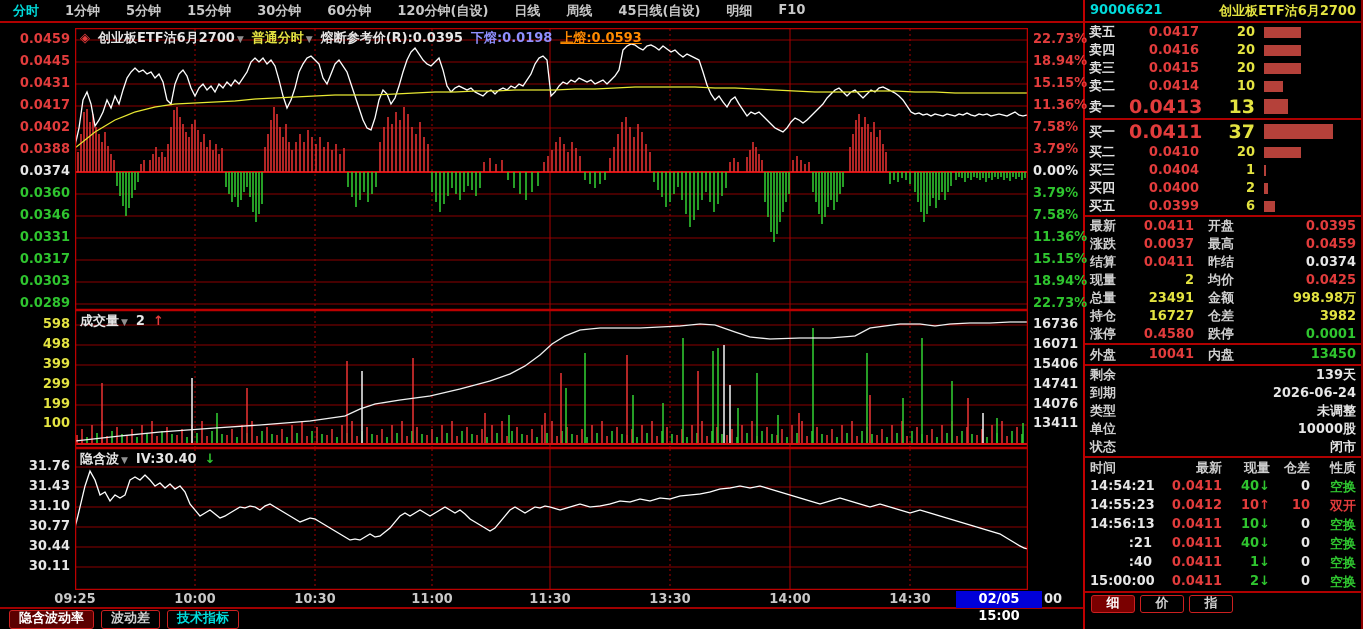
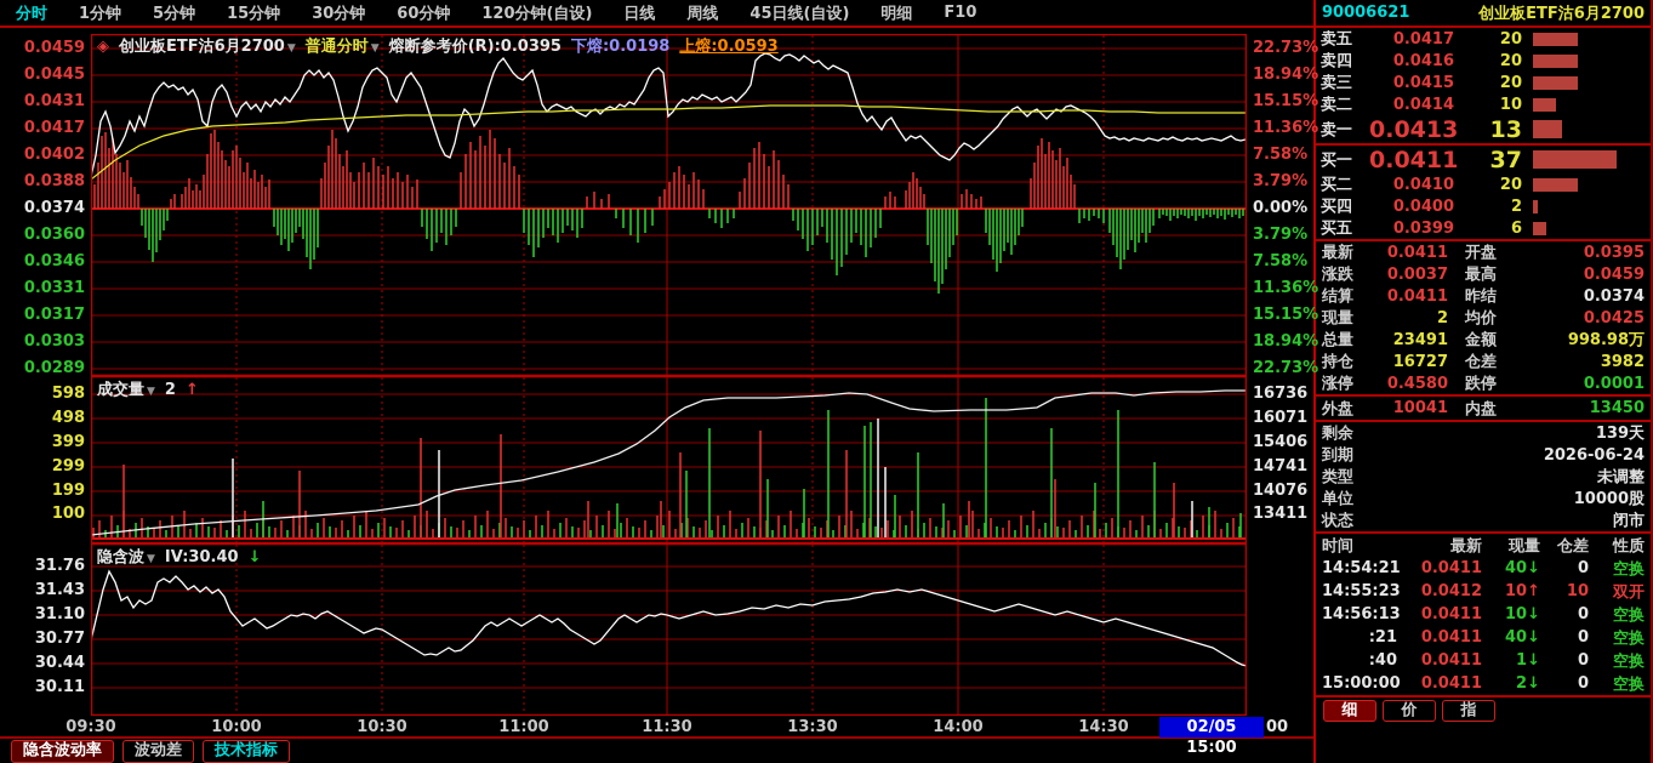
  分时
  1分钟
  5分钟
  15分钟
  30分钟
  60分钟
  120分钟(自设)
  日线
  周线
  45日线(自设)
  明细
  F10
  ◈
  创业板ETF沽6月2700 ▼
  普通分时 ▼
  熔断参考价(R):0.0395
  下熔:0.0198
  上熔:0.0593
  成交量 ▼
  2
  ↑
  隐含波 ▼
  IV:30.40
  ↓
  02/05 15:00
  00
  隐含波动率
  波动差
  技术指标
  90006621
  创业板ETF沽6月2700
  卖五
  0.0417
  20
  卖四
  0.0416
  20
  卖三
  0.0415
  20
  卖二
  0.0414
  10
  卖一
  0.0413
  13
  买一
  0.0411
  37
  买二
  0.0410
  20
- 买三
- 0.0404
- 1
  买四
  0.0400
  2
  买五
  0.0399
  6
  最新
  0.0411
  开盘
  0.0395
  涨跌
  0.0037
  最高
  0.0459
  结算
  0.0411
  昨结
  0.0374
  现量
  2
  均价
  0.0425
  总量
  23491
  金额
  998.98万
  持仓
  16727
  仓差
  3982
  涨停
  0.4580
  跌停
  0.0001
  外盘
  10041
  内盘
  13450
  剩余
  139天
  到期
  2026-06-24
  类型
  未调整
  单位
  10000股
  状态
  闭市
  时间
  最新
  现量
  仓差
  性质
  14:54:21
  0.0411
  40↓
  0
  空换
  14:55:23
  0.0412
  10↑
  10
  双开
  14:56:13
  0.0411
  10↓
  0
  空换
  :21
  0.0411
  40↓
  0
  空换
  :40
  0.0411
  1↓
  0
  空换
  15:00:00
  0.0411
  2↓
  0
  空换
  细
  价
  指
  0.0459
  0.0445
  0.0431
  0.0417
  0.0402
  0.0388
  0.0374
  0.0360
  0.0346
  0.0331
  0.0317
  0.0303
  0.0289
  22.73%
  18.94%
  15.15%
  11.36%
  7.58%
  3.79%
  0.00%
  3.79%
  7.58%
  11.36%
  15.15%
  18.94%
  22.73%
  598
  498
  399
  299
  199
  100
  16736
  16071
  15406
  14741
  14076
  13411
  31.76
  31.43
  31.10
  30.77
  30.44
  30.11
- 09:25
+ 09:30
  10:00
  10:30
  11:00
  11:30
  13:30
  14:00
  14:30
